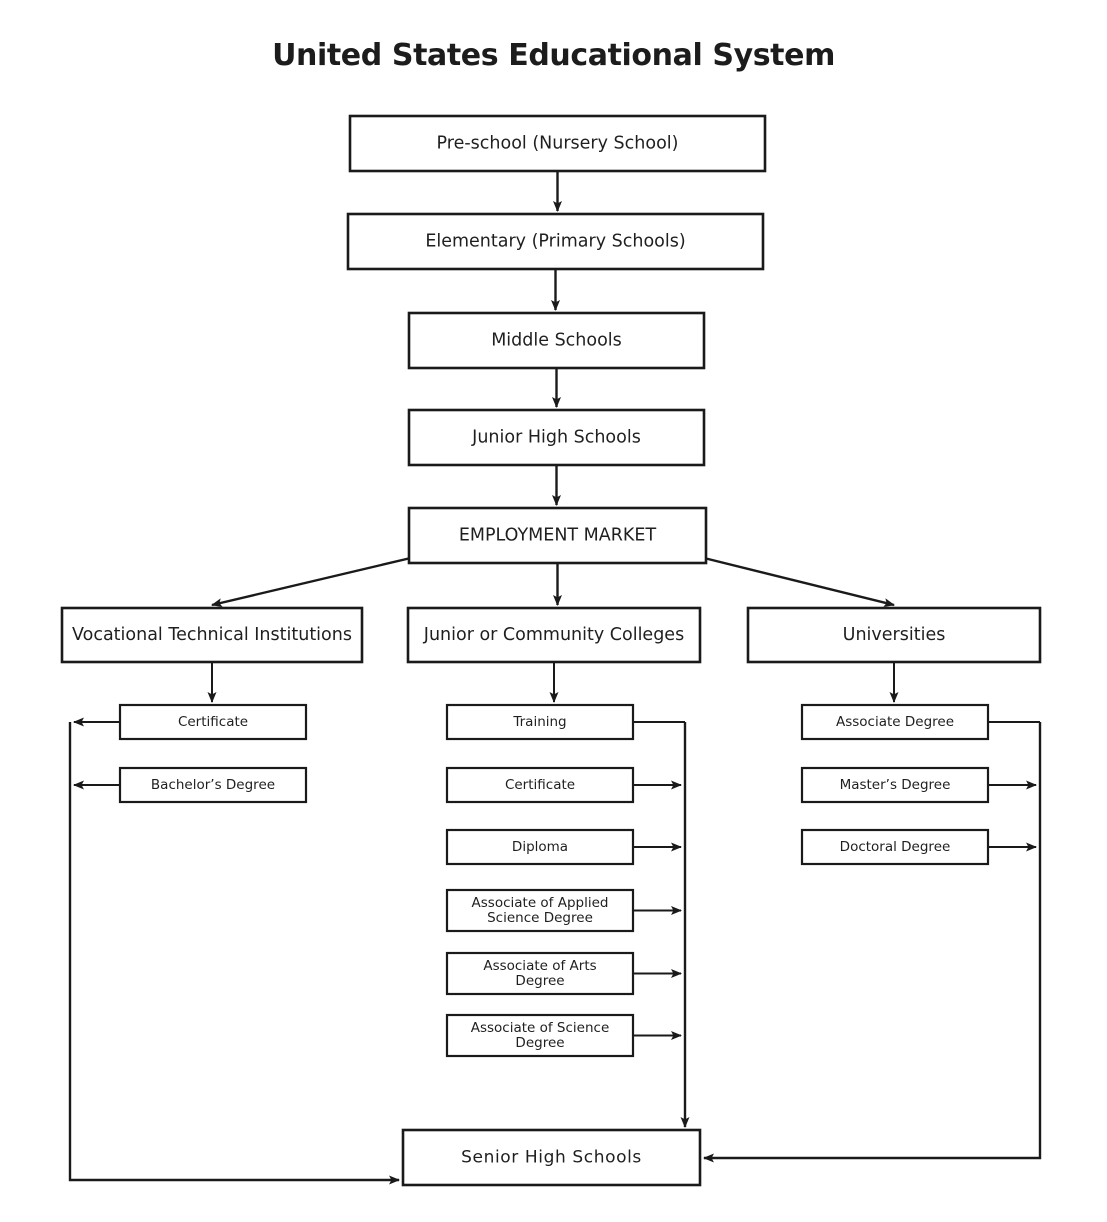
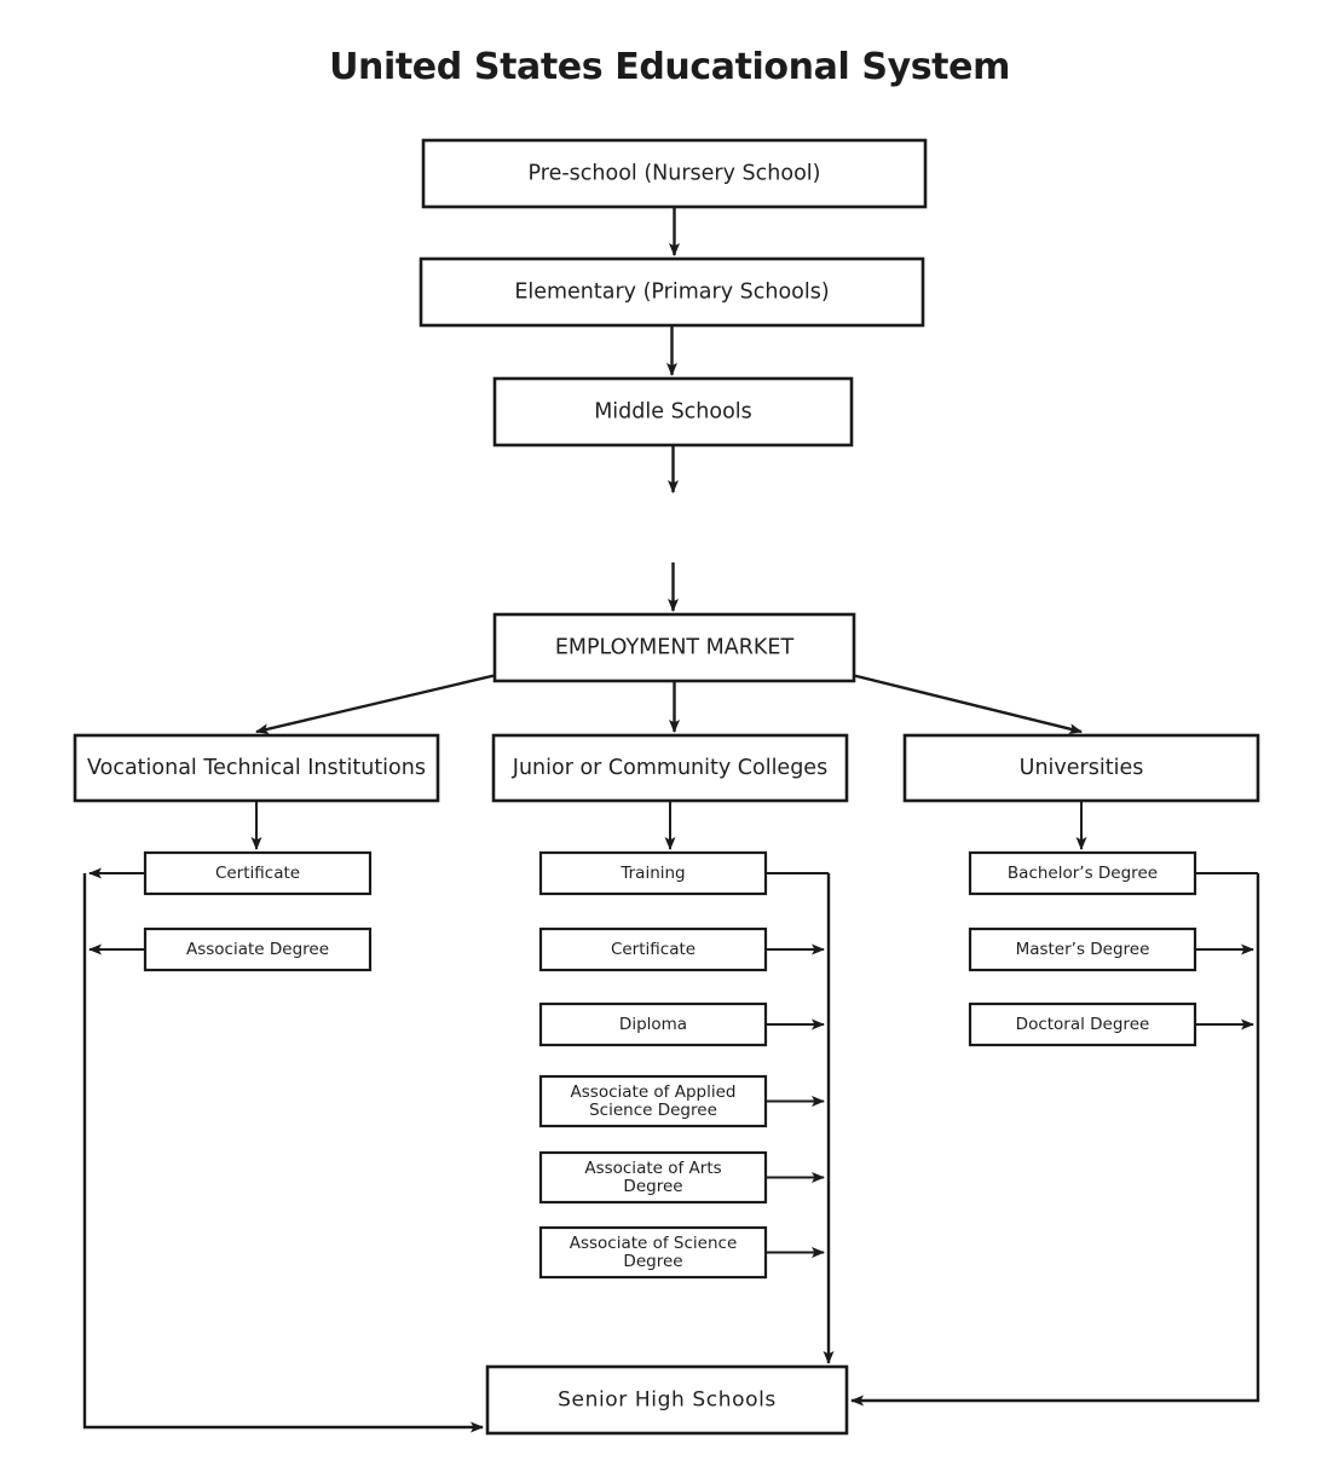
  United States Educational System
  Pre-school (Nursery School)
  Elementary (Primary Schools)
  Middle Schools
- Junior High Schools
  EMPLOYMENT MARKET
  Vocational Technical Institutions
  Junior or Community Colleges
  Universities
  Certificate
- Bachelor’s Degree
+ Associate Degree
  Training
  Certificate
  Diploma
  Associate of Applied
  Science Degree
  Associate of Arts
  Degree
  Associate of Science
  Degree
- Associate Degree
+ Bachelor’s Degree
  Master’s Degree
  Doctoral Degree
  Senior High Schools
